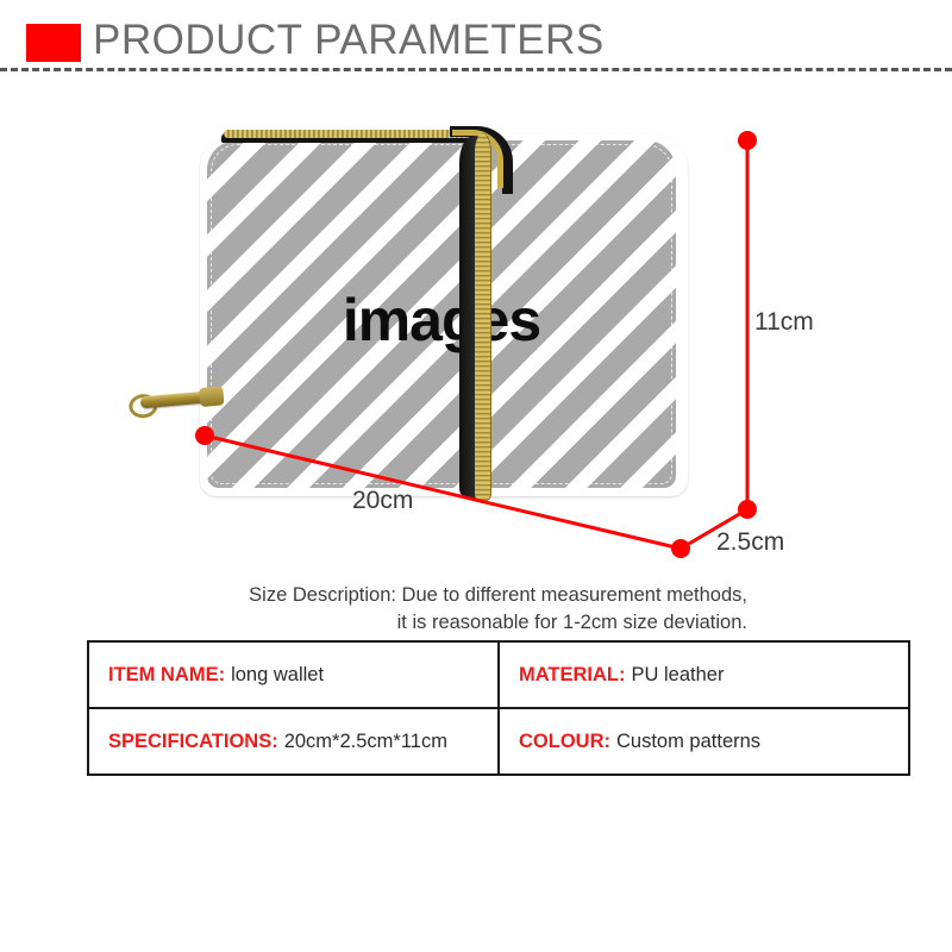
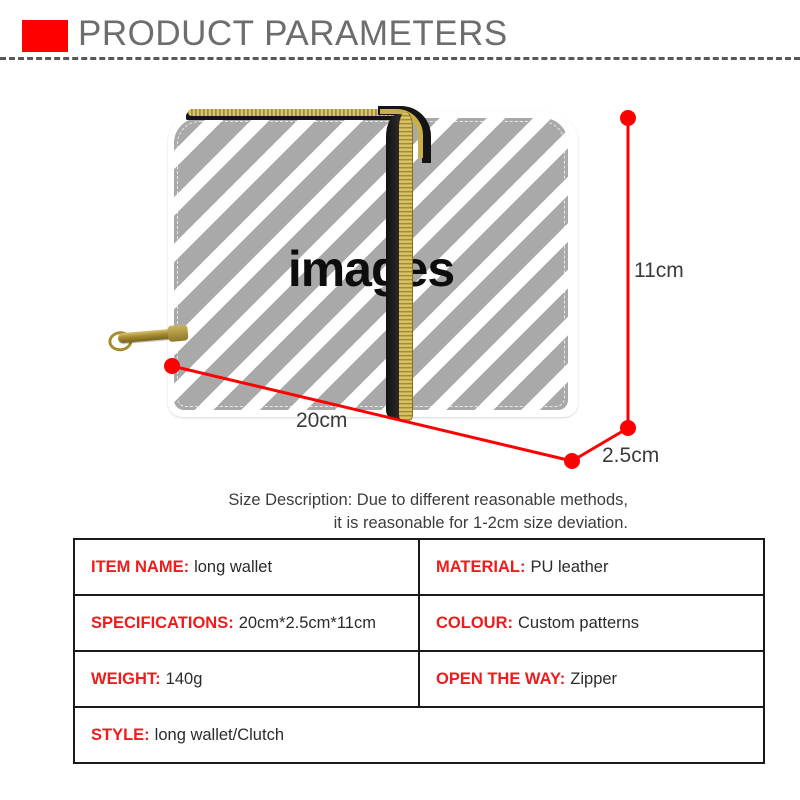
  PRODUCT PARAMETERS
  imaes
  11cm
  20cm
  2.5cm
- Size Description: Due to different measurement methods,
+ Size Description: Due to different reasonable methods,
  it is reasonable for 1-2cm size deviation.
  ITEM NAME: long wallet	MATERIAL: PU leather
  SPECIFICATIONS: 20cm*2.5cm*11cm	COLOUR: Custom patterns
+ WEIGHT: 140g	OPEN THE WAY: Zipper
+ STYLE: long wallet/Clutch
